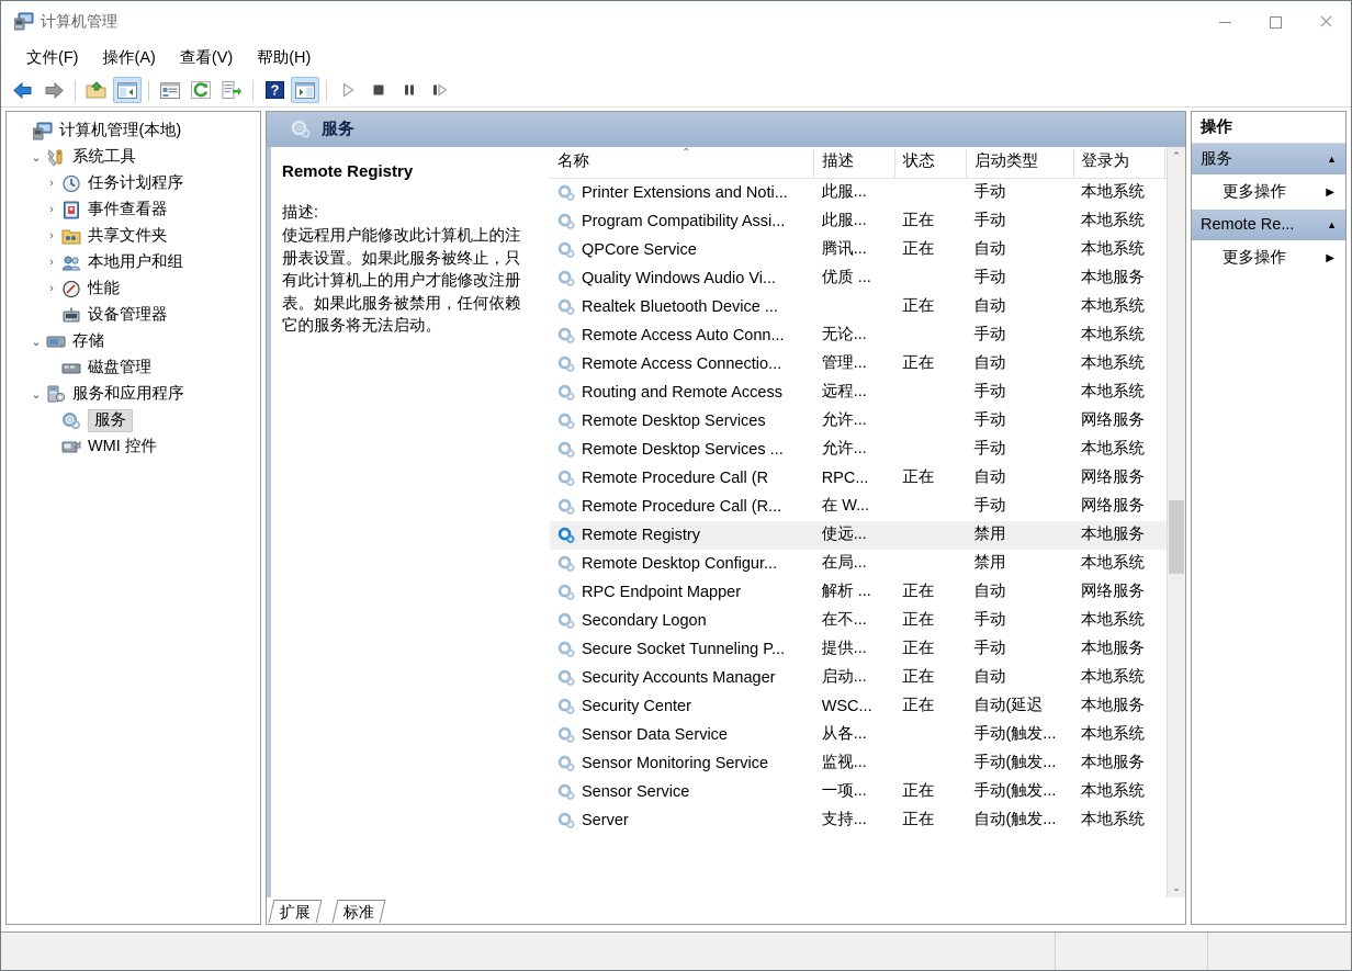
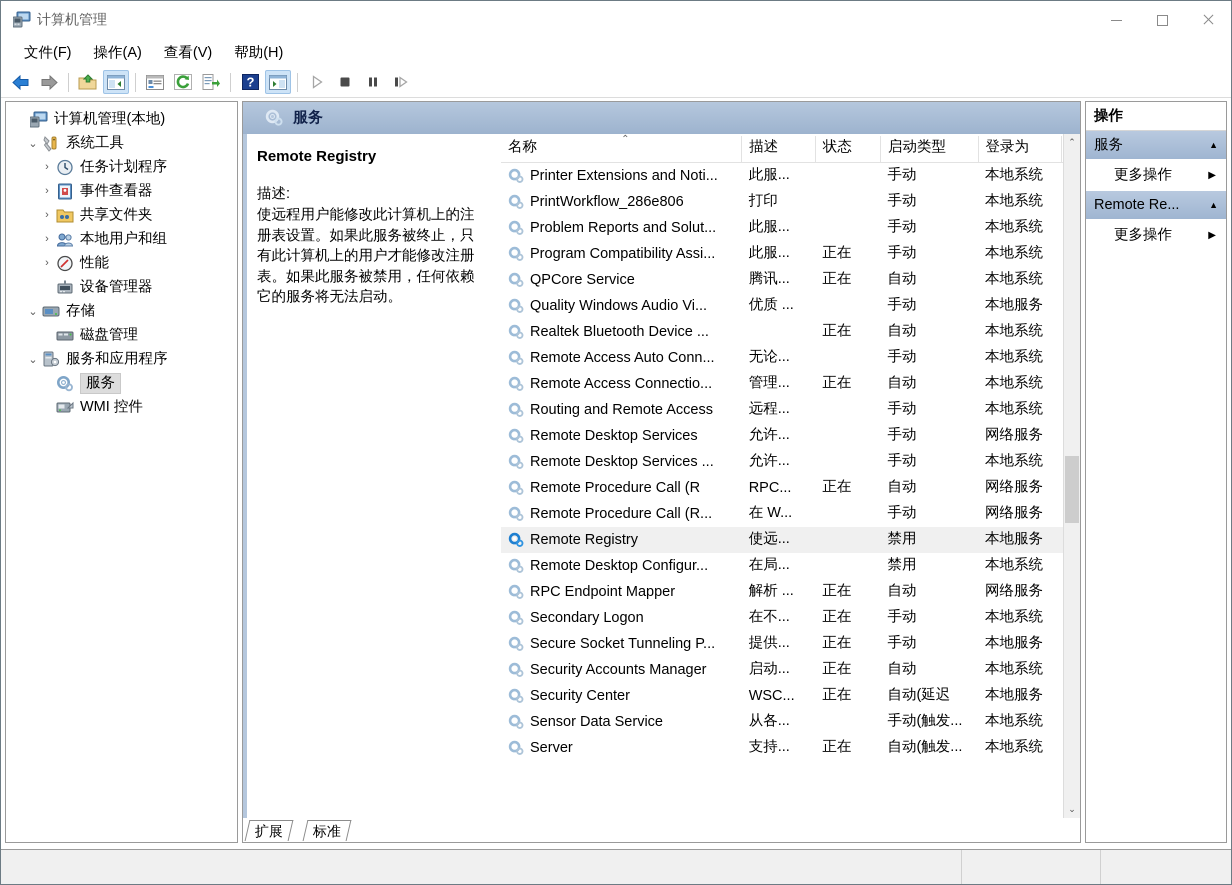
  计算机管理
  文件(F)
  操作(A)
  查看(V)
  帮助(H)
  ?
  计算机管理(本地)
  ⌄
  系统工具
  ›
  任务计划程序
  ›
  事件查看器
  ›
  共享文件夹
  ›
  本地用户和组
  ›
  性能
  设备管理器
  ⌄
  存储
  磁盘管理
  ⌄
  服务和应用程序
  服务
  WMI 控件
  服务
  Remote Registry
  描述:
  使远程用户能修改此计算机上的注册表设置。如果此服务被终止，只有此计算机上的用户才能修改注册表。如果此服务被禁用，任何依赖它的服务将无法启动。
  ⌃ 名称	描述	状态	启动类型	登录为
  Printer Extensions and Noti...	此服...		手动	本地系统
+ PrintWorkflow_286e806	打印		手动	本地系统
+ Problem Reports and Solut...	此服...		手动	本地系统
  Program Compatibility Assi...	此服...	正在	手动	本地系统
  QPCore Service	腾讯...	正在	自动	本地系统
  Quality Windows Audio Vi...	优质 ...		手动	本地服务
  Realtek Bluetooth Device ...		正在	自动	本地系统
  Remote Access Auto Conn...	无论...		手动	本地系统
  Remote Access Connectio...	管理...	正在	自动	本地系统
  Routing and Remote Access	远程...		手动	本地系统
  Remote Desktop Services	允许...		手动	网络服务
  Remote Desktop Services ...	允许...		手动	本地系统
  Remote Procedure Call (R	RPC...	正在	自动	网络服务
  Remote Procedure Call (R...	在 W...		手动	网络服务
  Remote Registry	使远...		禁用	本地服务
  Remote Desktop Configur...	在局...		禁用	本地系统
  RPC Endpoint Mapper	解析 ...	正在	自动	网络服务
  Secondary Logon	在不...	正在	手动	本地系统
  Secure Socket Tunneling P...	提供...	正在	手动	本地服务
  Security Accounts Manager	启动...	正在	自动	本地系统
  Security Center	WSC...	正在	自动(延迟	本地服务
  Sensor Data Service	从各...		手动(触发...	本地系统
- Sensor Monitoring Service	监视...		手动(触发...	本地服务
- Sensor Service	一项...	正在	手动(触发...	本地系统
  Server	支持...	正在	自动(触发...	本地系统
  ⌃
  ⌄
  操作
  服务
  ▲
  更多操作
  ▶
  Remote Re...
  ▲
  更多操作
  ▶
